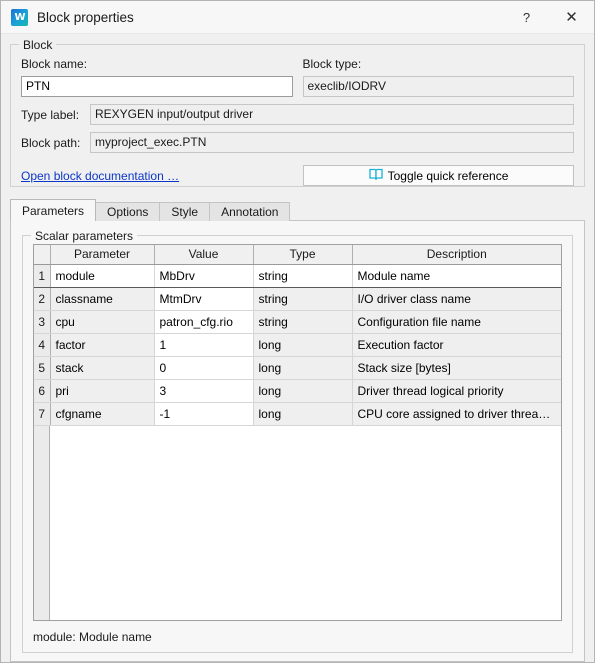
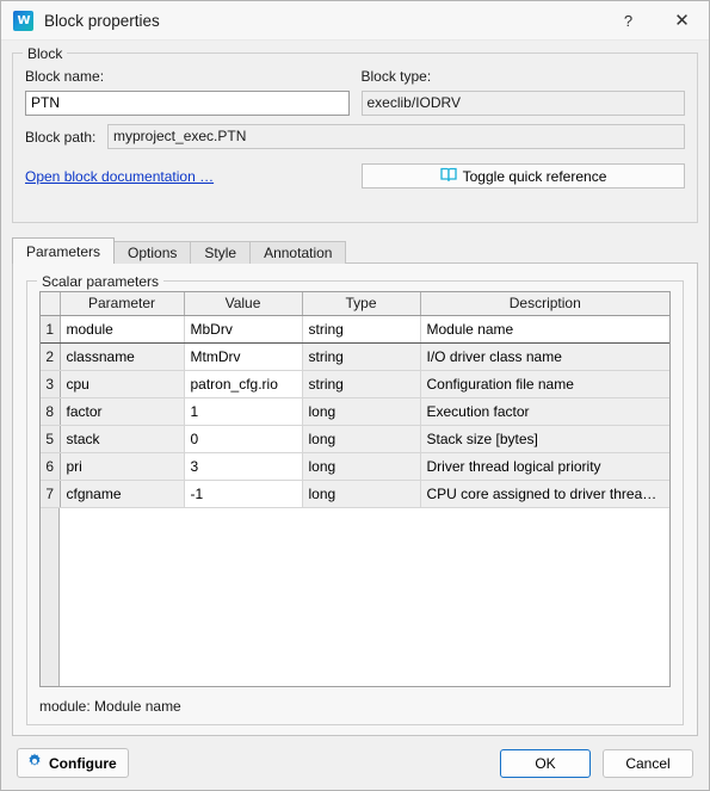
  W
  Block properties
  ?
  ✕
  Block
  Block name:
  PTN
  Block type:
  execlib/IODRV
- Type label:
- REXYGEN input/output driver
  Block path:
  myproject_exec.PTN
  Open block documentation …
  Toggle quick reference
  Parameters
  Options
  Style
  Annotation
  Scalar parameters
  	Parameter	Value	Type	Description
  1	module	MbDrv	string	Module name
  2	classname	MtmDrv	string	I/O driver class name
  3	cpu	patron_cfg.rio	string	Configuration file name
- 4	factor	1	long	Execution factor
+ 8	factor	1	long	Execution factor
  5	stack	0	long	Stack size [bytes]
  6	pri	3	long	Driver thread logical priority
  7	cfgname	-1	long	CPU core assigned to driver thread …
  module: Module name
+ Configure
+ OK
+ Cancel
